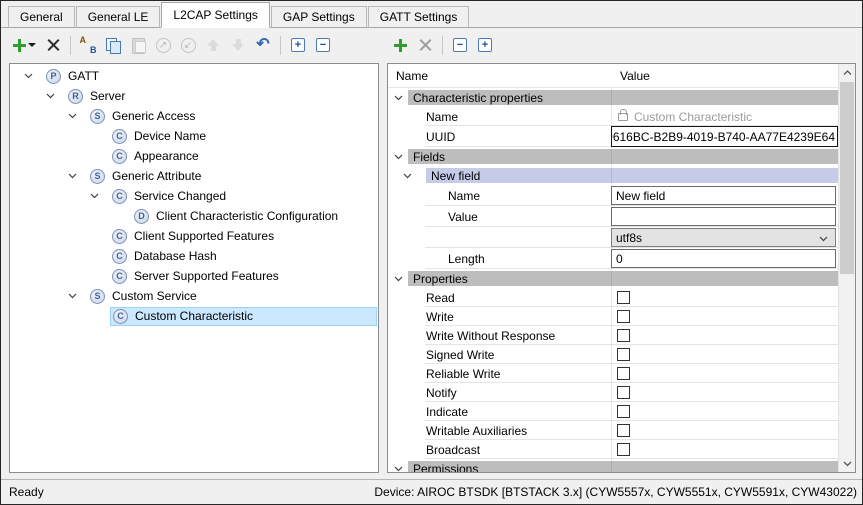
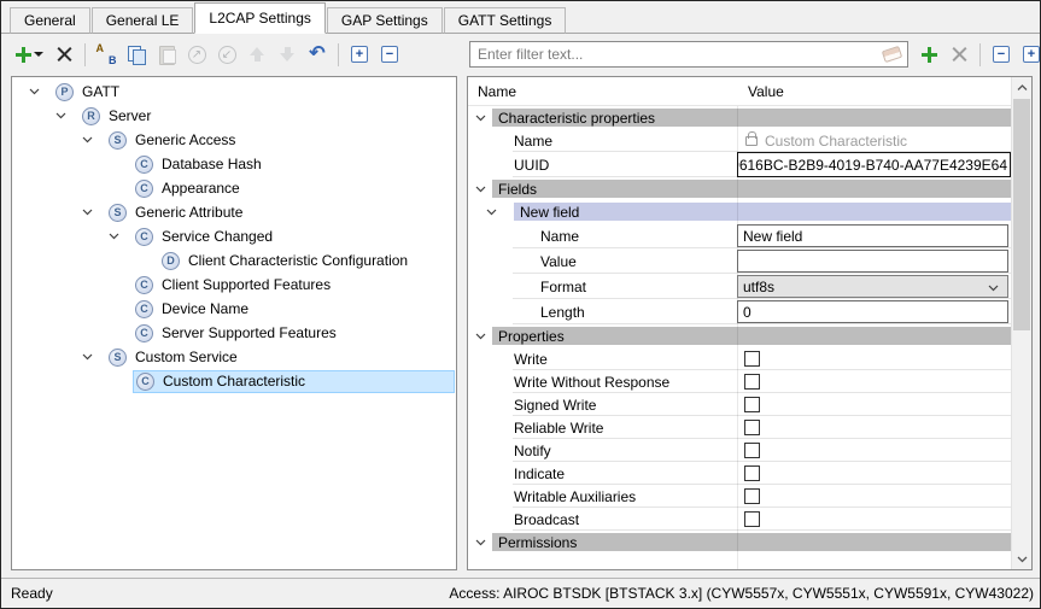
  General
  General LE
  L2CAP Settings
  GAP Settings
  GATT Settings
  ↗
  ↙
  ↶
  +
  −
+ Enter filter text...
  −
  +
  P
  GATT
  R
  Server
  S
  Generic Access
  C
- Device Name
+ Database Hash
  C
  Appearance
  S
  Generic Attribute
  C
  Service Changed
  D
  Client Characteristic Configuration
  C
  Client Supported Features
  C
- Database Hash
+ Device Name
  C
  Server Supported Features
  S
  Custom Service
  C
  Custom Characteristic
  Name
  Value
  Characteristic properties
  Name
  Custom Characteristic
  UUID
  616BC-B2B9-4019-B740-AA77E4239E64
  Fields
  New field
  Name
  New field
  Value
+ Format
  utf8s
  Length
  0
  Properties
- Read
  Write
  Write Without Response
  Signed Write
  Reliable Write
  Notify
  Indicate
  Writable Auxiliaries
  Broadcast
  Permissions
  Ready
- Device: AIROC BTSDK [BTSTACK 3.x] (CYW5557x, CYW5551x, CYW5591x, CYW43022)
+ Access: AIROC BTSDK [BTSTACK 3.x] (CYW5557x, CYW5551x, CYW5591x, CYW43022)
